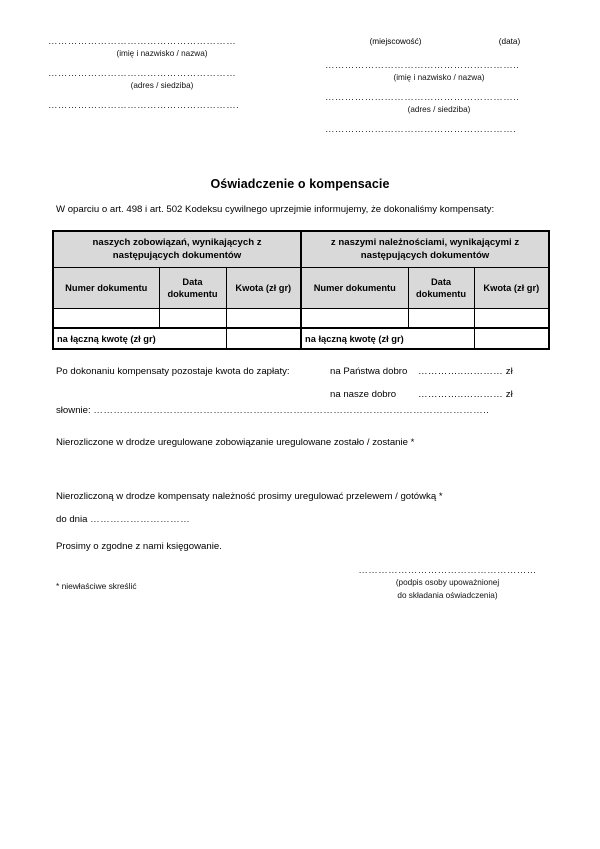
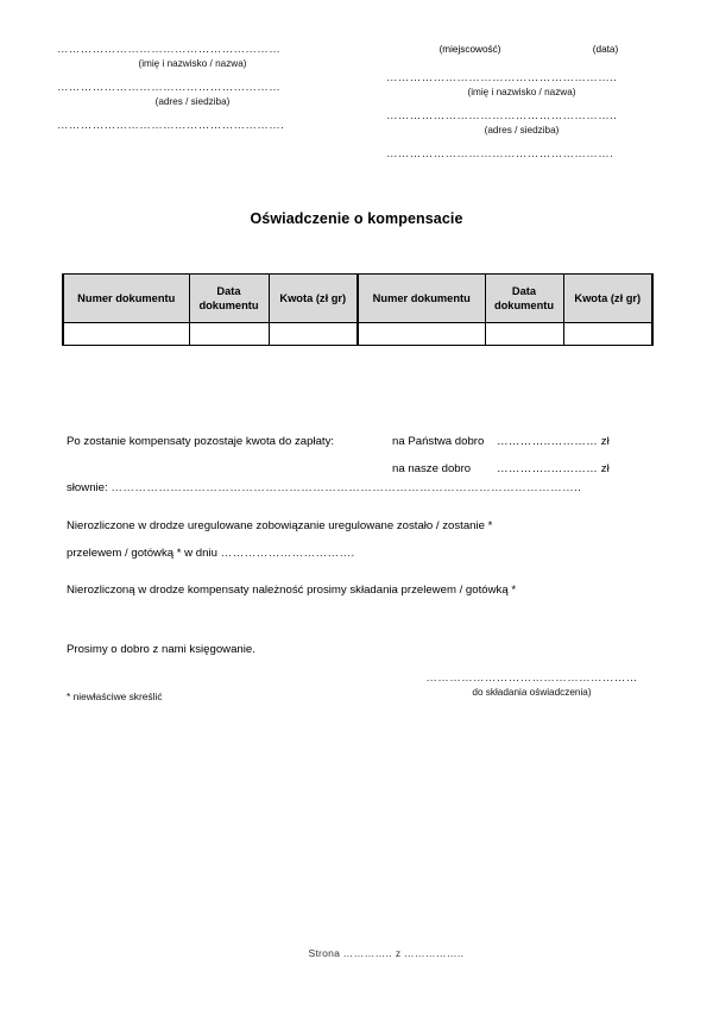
  …………………………………………………
  (imię i nazwisko / nazwa)
  …………………………………………………
  (adres / siedziba)
  ………………………………………………….
  (miejscowość)
  (data)
  …………………………………………………..
  (imię i nazwisko / nazwa)
  …………………………………………………..
  (adres / siedziba)
  ………………………………………………….
  Oświadczenie o kompensacie
- W oparciu o art. 498 i art. 502 Kodeksu cywilnego uprzejmie informujemy, że dokonaliśmy kompensaty:
- naszych zobowiązań, wynikających z następujących dokumentów	z naszymi należnościami, wynikającymi z następujących dokumentów
  Numer dokumentu	Data dokumentu	Kwota (zł gr)	Numer dokumentu	Data dokumentu	Kwota (zł gr)
- na łączną kwotę (zł gr)		na łączną kwotę (zł gr)
- Po dokonaniu kompensaty pozostaje kwota do zapłaty:
+ Po zostanie kompensaty pozostaje kwota do zapłaty:
  na Państwa dobro …………..………… zł
  na nasze dobro …………..………… zł
  słownie: ………………………………………………………………………………………………………..
  Nierozliczone w drodze uregulowane zobowiązanie uregulowane zostało / zostanie *
+ przelewem / gotówką * w dniu …………………………….
- Nierozliczoną w drodze kompensaty należność prosimy uregulować przelewem / gotówką *
+ Nierozliczoną w drodze kompensaty należność prosimy składania przelewem / gotówką *
- do dnia …………………………
- Prosimy o zgodne z nami księgowanie.
+ Prosimy o dobro z nami księgowanie.
  ………………………………………………
- (podpis osoby upoważnionej
  do składania oświadczenia)
  * niewłaściwe skreślić
+ Strona ………….. z ……………..
